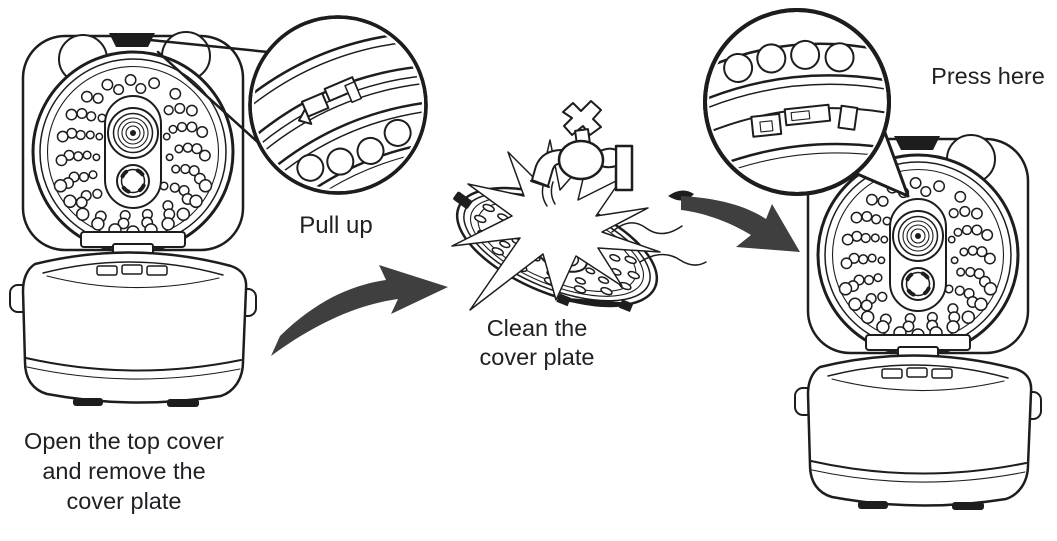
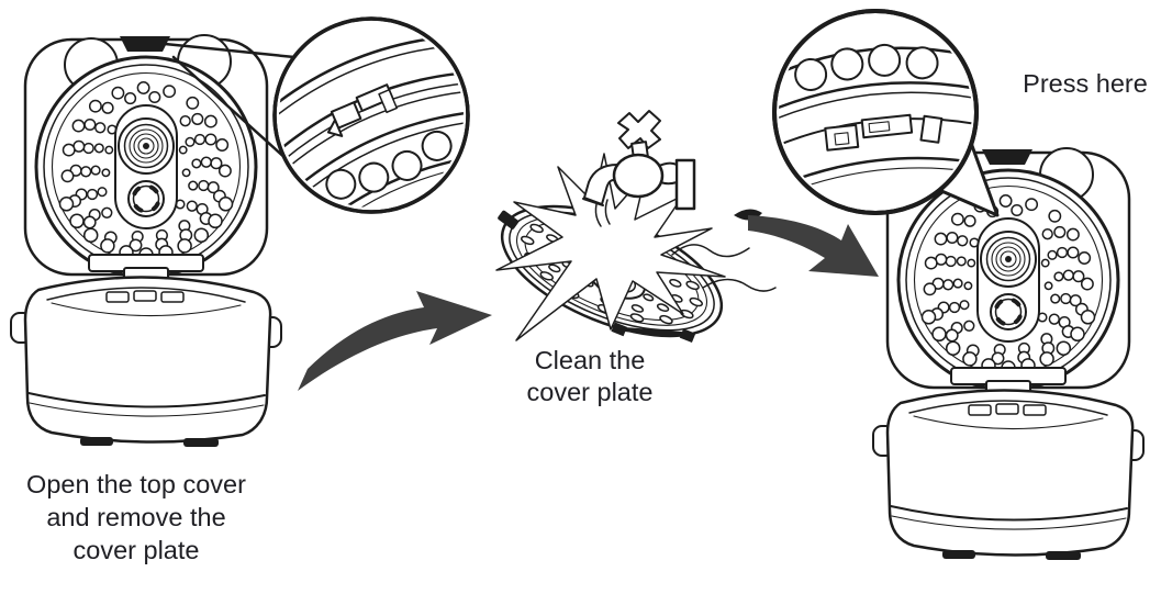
- Pull up
  Open the top cover
  and remove the
  cover plate
  Clean the
  cover plate
  Press here
